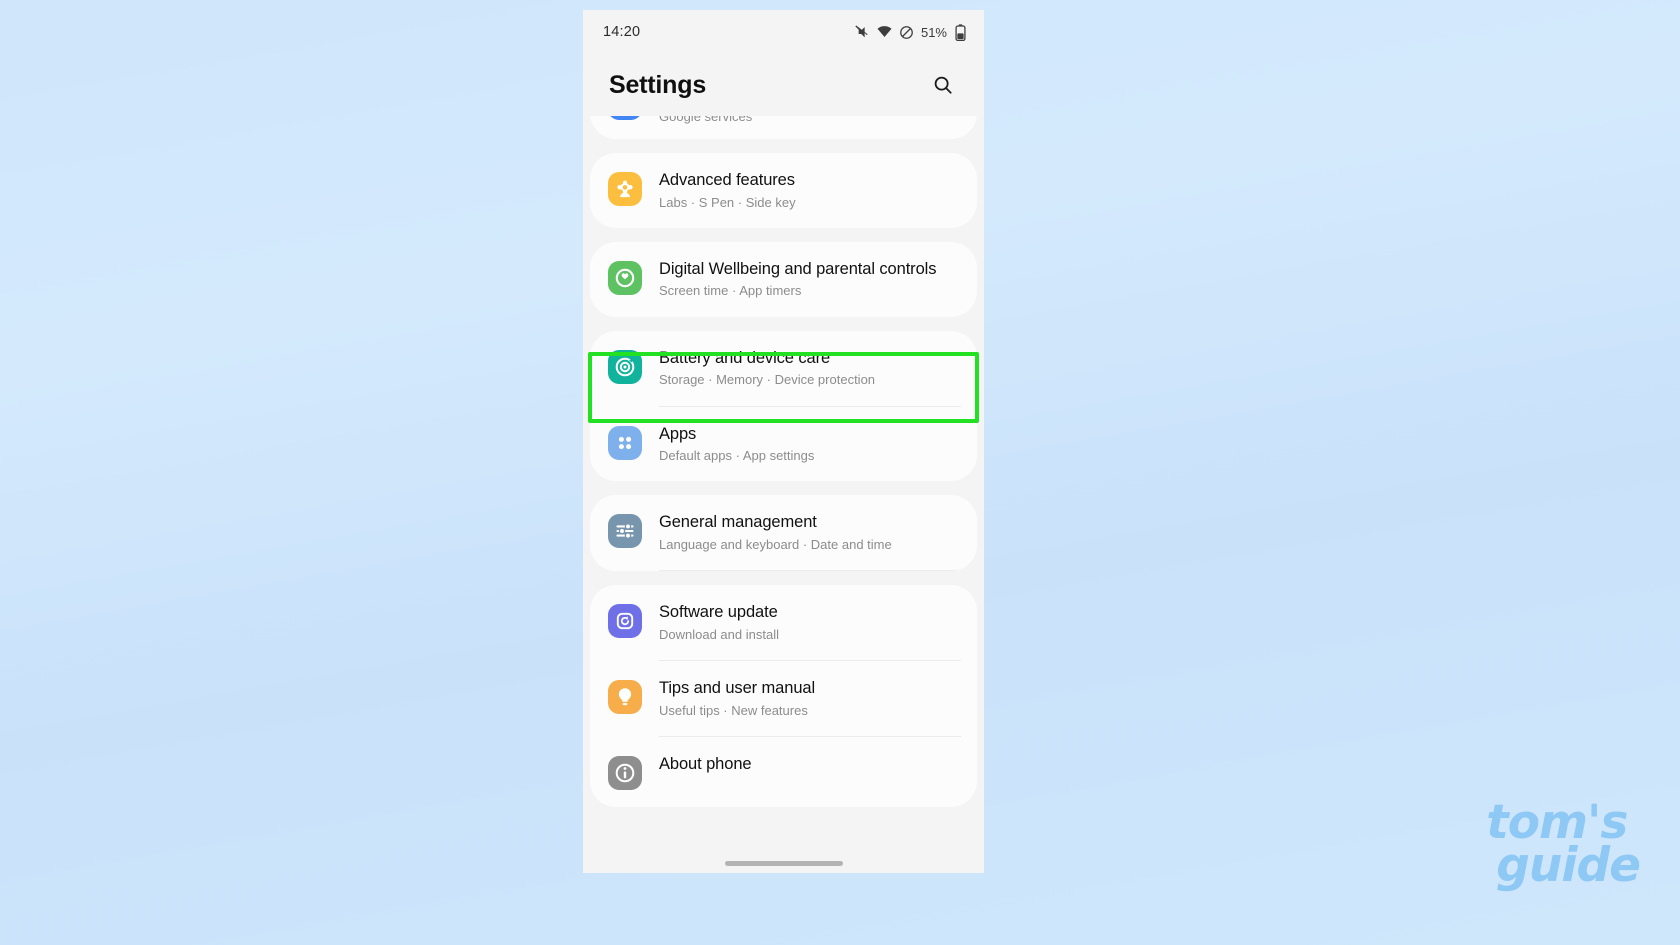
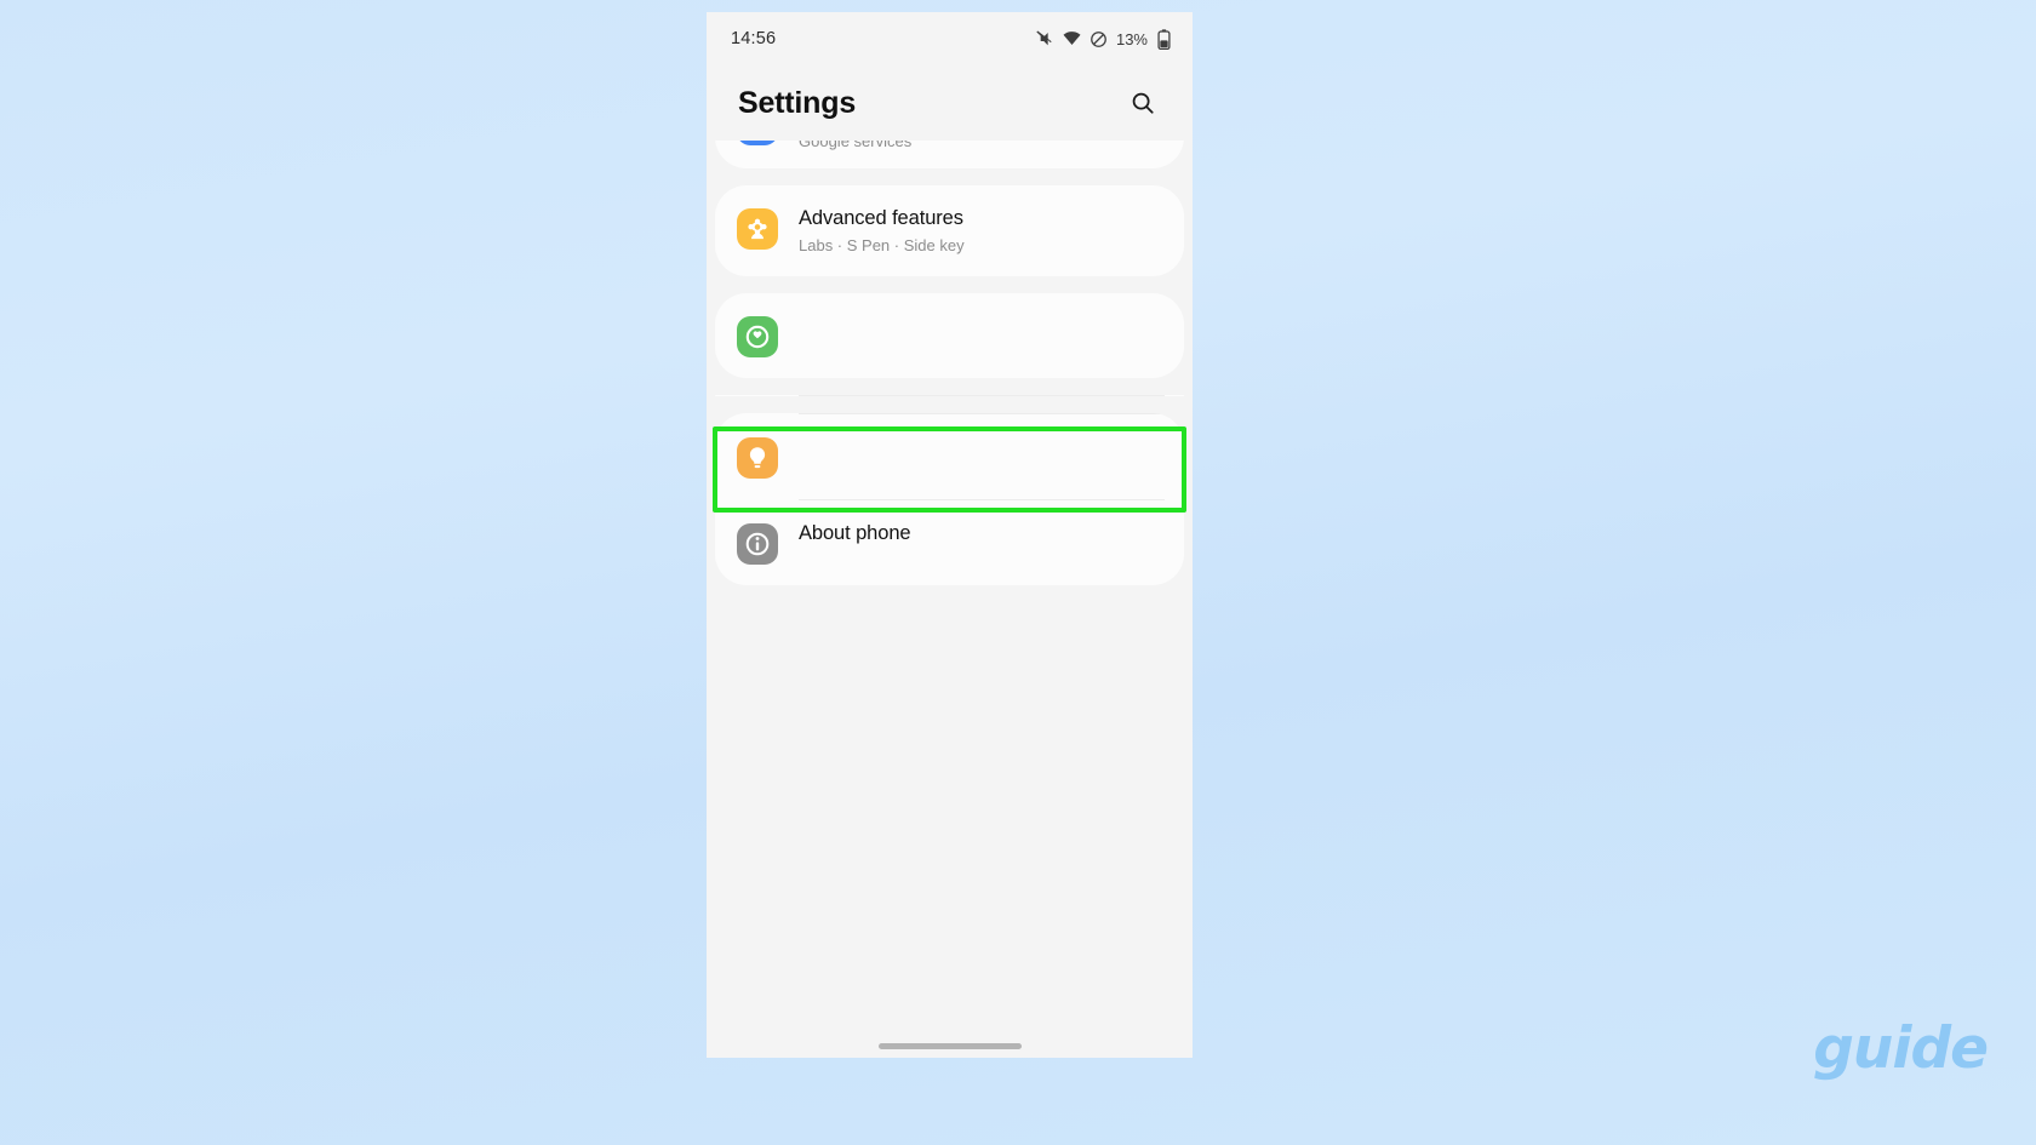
- tom's
  guide
- 14:20
+ 14:56
- 51%
+ 13%
  Settings
  Google services
  Advanced features
  Labs · S Pen · Side key
- Digital Wellbeing and parental controls
- Screen time · App timers
- Battery and device care
- Storage · Memory · Device protection
- Apps
- Default apps · App settings
- General management
- Language and keyboard · Date and time
- Software update
- Download and install
- Tips and user manual
- Useful tips · New features
  About phone
